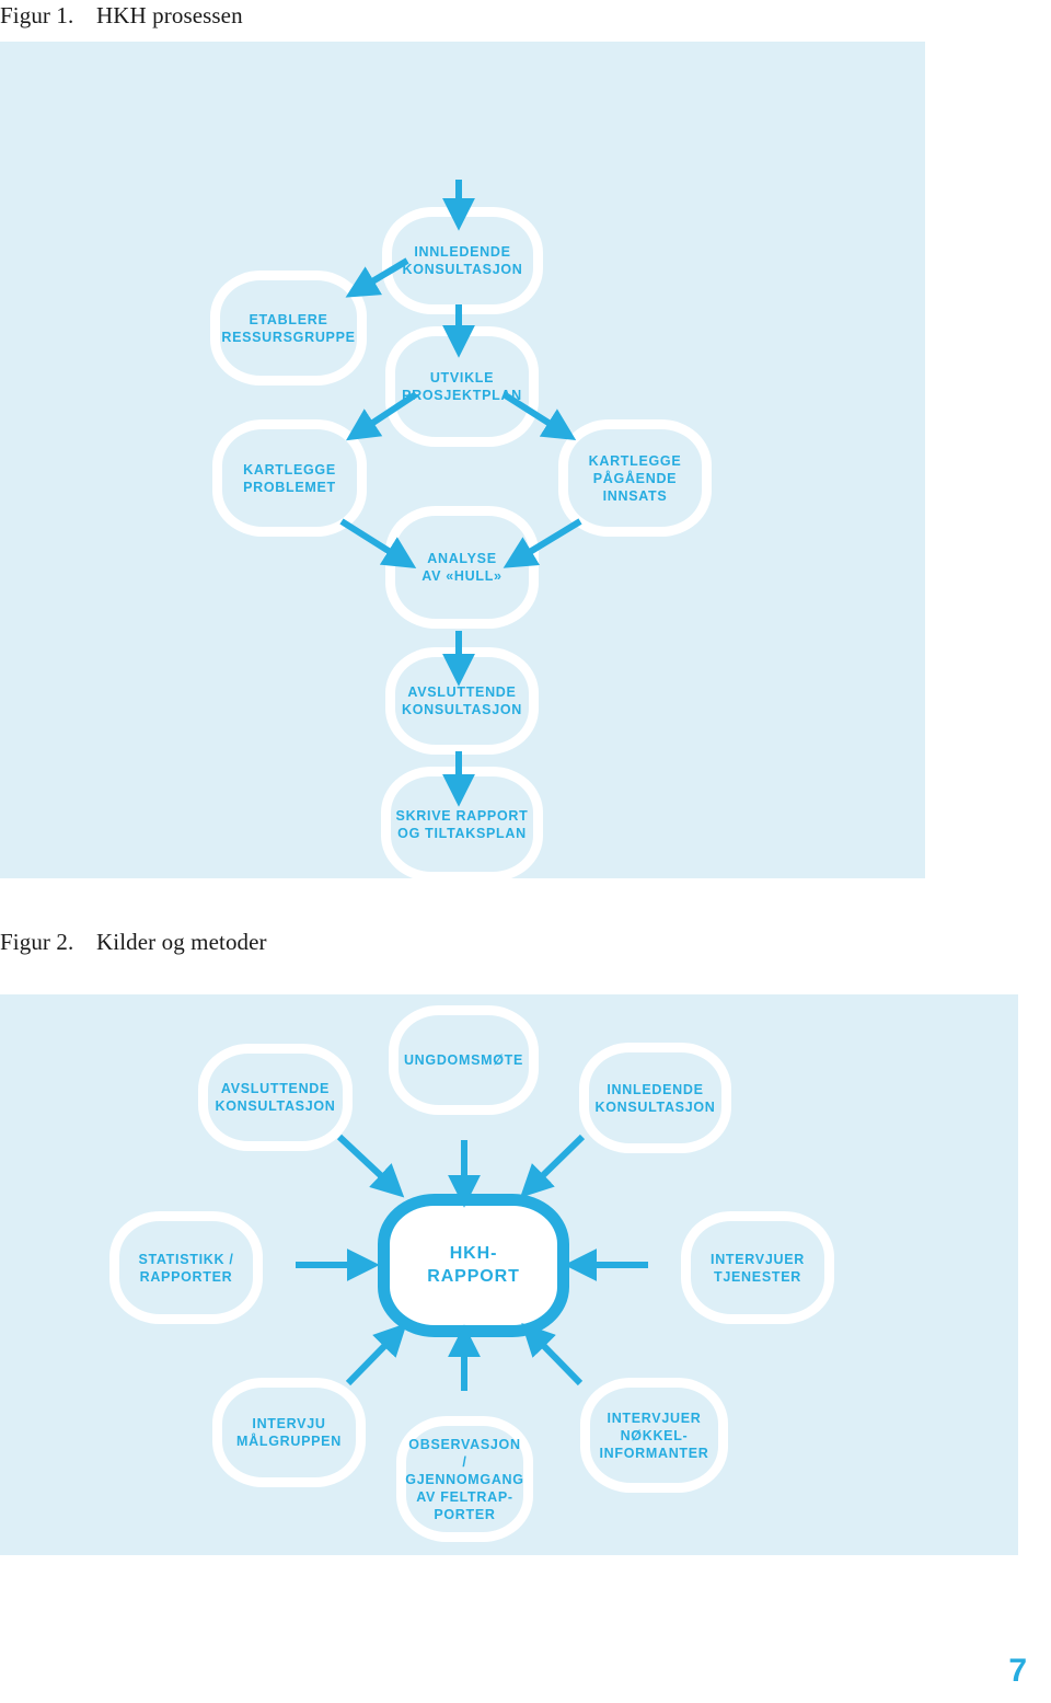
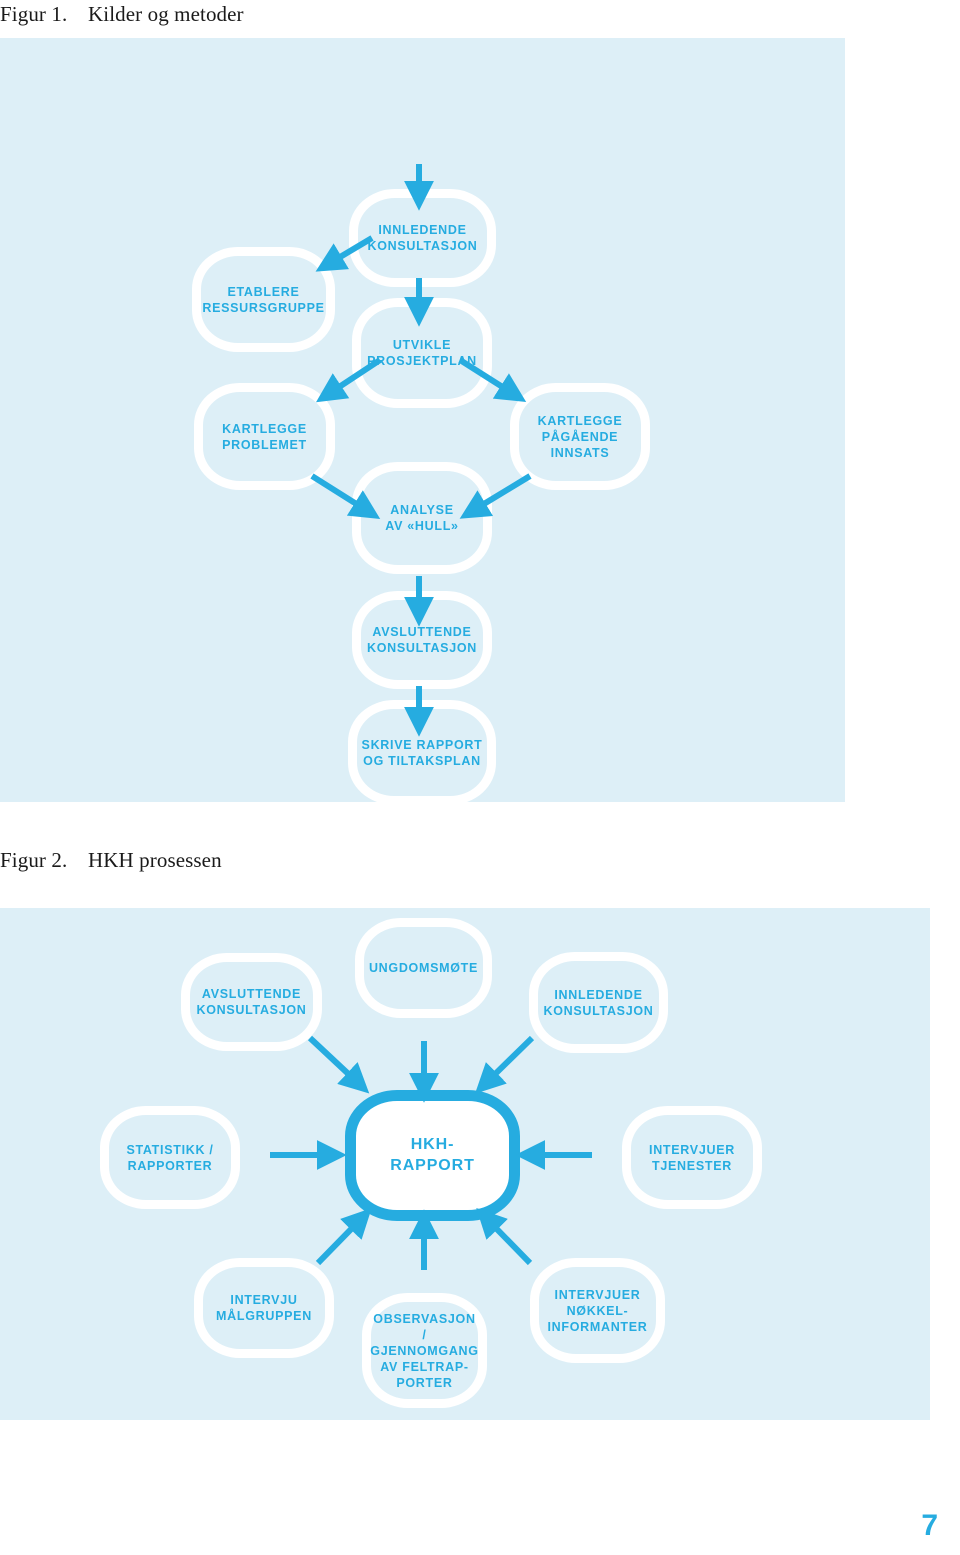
- Figur 1. HKH prosessen
+ Figur 1. Kilder og metoder
  INNLEDENDE
  KONSULTASJON
  ETABLERE
  RESSURSGRUPPE
  UTVIKLE
  PROSJEKTPLN
  KARTLEGGE
  PROBLEMET
  KARTLEGGE
  PÅGÅENDE
  INNSATS
  ANALYSE
  AV «HULL»
  AVSLUTTENDE
  KONSULTASJON
  SKRIVE RAPPORT
  OG TILTAKSPLAN
- Figur 2. Kilder og metoder
+ Figur 2. HKH prosessen
  AVSLUTTENDE
  KONSULTASJON
  UNGDOMSMØTE
  INNLEDENDE
  KONSULTASJON
  STATISTIKK /
  RAPPORTER
  HKH-
  RAPPORT
  INTERVJUER
  TJENESTER
  INTERVJU
  MÅLGRUPPEN
  OBSERVASJON /
  GJENNOMGANG
  AV FELTRAP-
  PORTER
  INTERVJUER
  NØKKEL-
  INFORMANTER
  7
